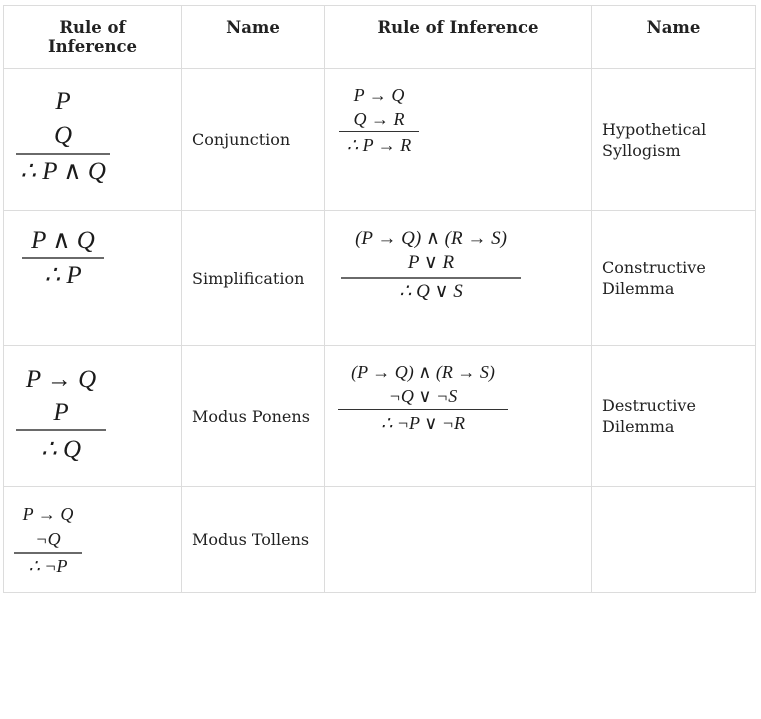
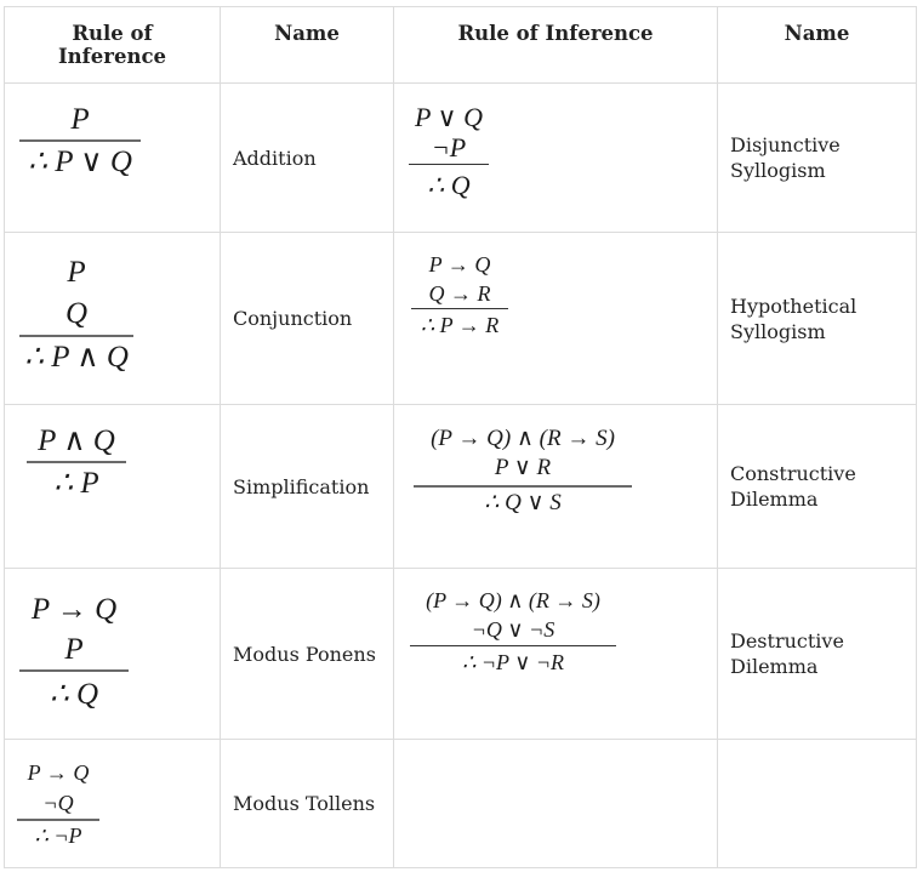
  Rule of Inference	Name	Rule of Inference	Name
+ P ∴ P ∨ Q	Addition	P ∨ Q ¬P ∴ Q	Disjunctive Syllogism
  P Q ∴ P ∧ Q	Conjunction	P → Q Q → R ∴ P → R	Hypothetical Syllogism
  P ∧ Q ∴ P	Simplification	(P → Q) ∧ (R → S) P ∨ R ∴ Q ∨ S	Constructive Dilemma
  P → Q P ∴ Q	Modus Ponens	(P → Q) ∧ (R → S) ¬Q ∨ ¬S ∴ ¬P ∨ ¬R	Destructive Dilemma
  P → Q ¬Q ∴ ¬P	Modus Tollens
